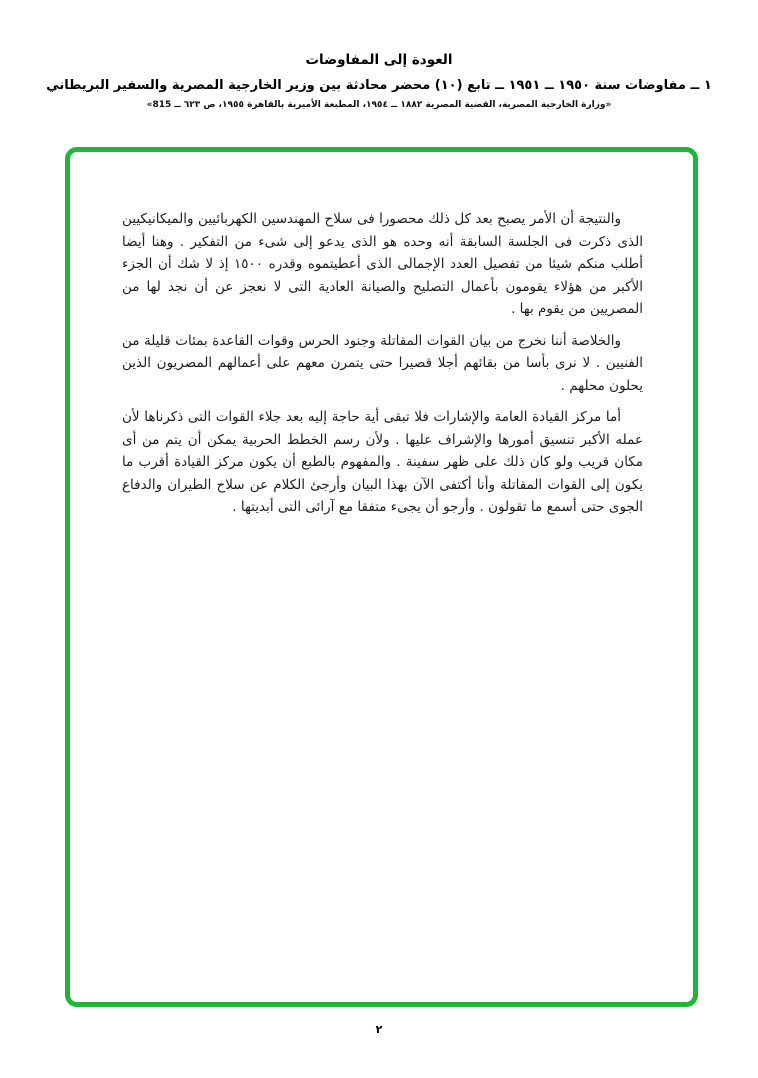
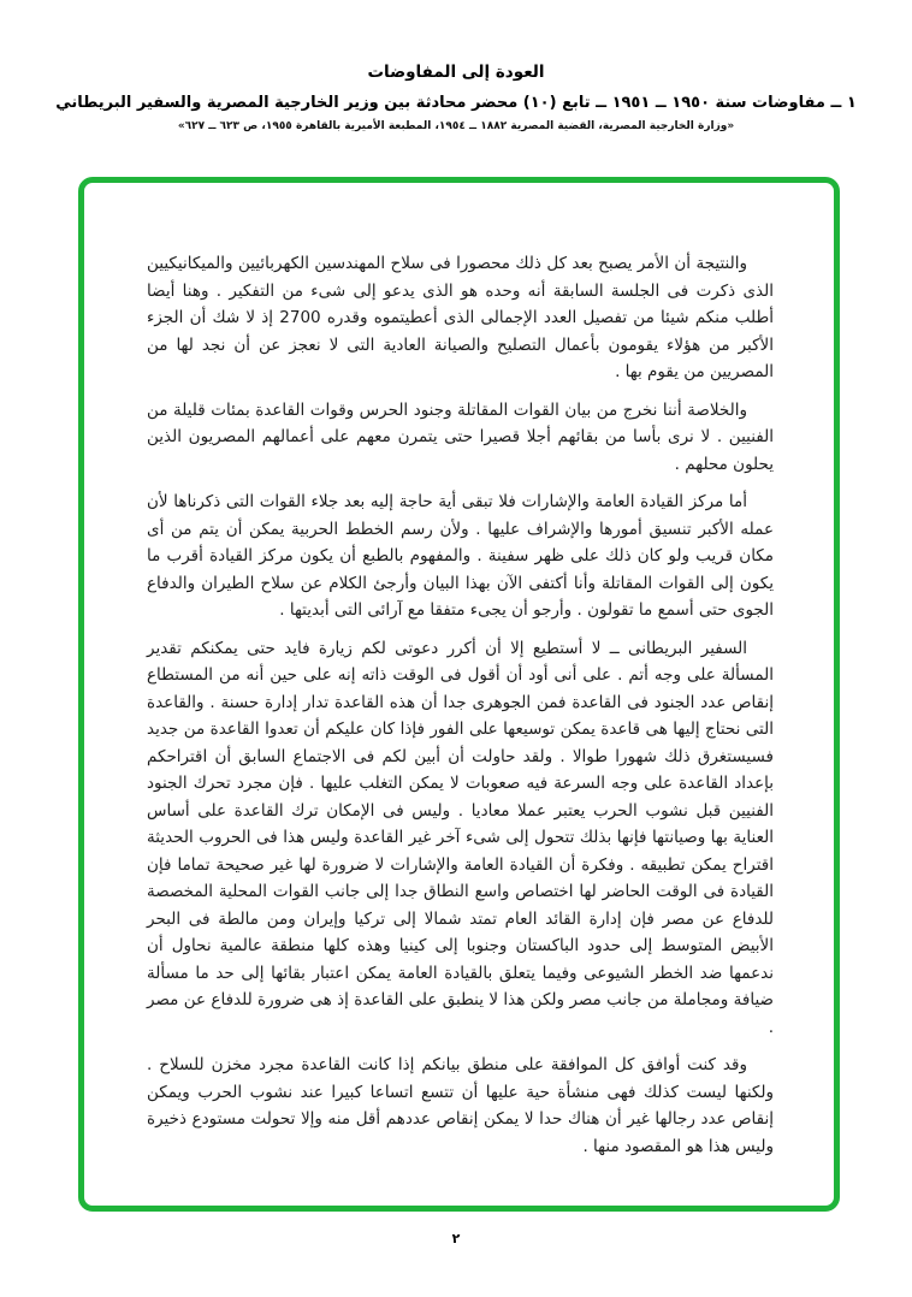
  العودة إلى المفاوضات
  ١ ــ مفاوضات سنة ١٩٥٠ ــ ١٩٥١ ــ تابع (١٠) محضر محادثة بين وزير الخارجية المصرية والسفير البريطاني
- «وزارة الخارجية المصرية، القضية المصرية ١٨٨٢ ــ ١٩٥٤، المطبعة الأميرية بالقاهرة ١٩٥٥، ص ٦٢٣ ــ 815»
+ «وزارة الخارجية المصرية، القضية المصرية ١٨٨٢ ــ ١٩٥٤، المطبعة الأميرية بالقاهرة ١٩٥٥، ص ٦٢٣ ــ ٦٢٧»
- والنتيجة أن الأمر يصبح بعد كل ذلك محصورا فى سلاح المهندسين الكهربائيين والميكانيكيين الذى ذكرت فى الجلسة السابقة أنه وحده هو الذى يدعو إلى شىء من التفكير . وهنا أيضا أطلب منكم شيئا من تفصيل العدد الإجمالى الذى أعطيتموه وقدره ١٥٠٠ إذ لا شك أن الجزء الأكبر من هؤلاء يقومون بأعمال التصليح والصيانة العادية التى لا نعجز عن أن نجد لها من المصريين من يقوم بها .
+ والنتيجة أن الأمر يصبح بعد كل ذلك محصورا فى سلاح المهندسين الكهربائيين والميكانيكيين الذى ذكرت فى الجلسة السابقة أنه وحده هو الذى يدعو إلى شىء من التفكير . وهنا أيضا أطلب منكم شيئا من تفصيل العدد الإجمالى الذى أعطيتموه وقدره 2700 إذ لا شك أن الجزء الأكبر من هؤلاء يقومون بأعمال التصليح والصيانة العادية التى لا نعجز عن أن نجد لها من المصريين من يقوم بها .
  والخلاصة أننا نخرج من بيان القوات المقاتلة وجنود الحرس وقوات القاعدة بمئات قليلة من الفنيين . لا نرى بأسا من بقائهم أجلا قصيرا حتى يتمرن معهم على أعمالهم المصريون الذين يحلون محلهم .
  أما مركز القيادة العامة والإشارات فلا تبقى أية حاجة إليه بعد جلاء القوات التى ذكرناها لأن عمله الأكبر تنسيق أمورها والإشراف عليها . ولأن رسم الخطط الحربية يمكن أن يتم من أى مكان قريب ولو كان ذلك على ظهر سفينة . والمفهوم بالطبع أن يكون مركز القيادة أقرب ما يكون إلى القوات المقاتلة وأنا أكتفى الآن بهذا البيان وأرجئ الكلام عن سلاح الطيران والدفاع الجوى حتى أسمع ما تقولون . وأرجو أن يجىء متفقا مع آرائى التى أبديتها .
+ السفير البريطانى ــ لا أستطيع إلا أن أكرر دعوتى لكم زيارة فايد حتى يمكنكم تقدير المسألة على وجه أتم . على أنى أود أن أقول فى الوقت ذاته إنه على حين أنه من المستطاع إنقاص عدد الجنود فى القاعدة فمن الجوهرى جدا أن هذه القاعدة تدار إدارة حسنة . والقاعدة التى نحتاج إليها هى قاعدة يمكن توسيعها على الفور فإذا كان عليكم أن تعدوا القاعدة من جديد فسيستغرق ذلك شهورا طوالا . ولقد حاولت أن أبين لكم فى الاجتماع السابق أن اقتراحكم بإعداد القاعدة على وجه السرعة فيه صعوبات لا يمكن التغلب عليها . فإن مجرد تحرك الجنود الفنيين قبل نشوب الحرب يعتبر عملا معاديا . وليس فى الإمكان ترك القاعدة على أساس العناية بها وصيانتها فإنها بذلك تتحول إلى شىء آخر غير القاعدة وليس هذا فى الحروب الحديثة اقتراح يمكن تطبيقه . وفكرة أن القيادة العامة والإشارات لا ضرورة لها غير صحيحة تماما فإن القيادة فى الوقت الحاضر لها اختصاص واسع النطاق جدا إلى جانب القوات المحلية المخصصة للدفاع عن مصر فإن إدارة القائد العام تمتد شمالا إلى تركيا وإيران ومن مالطة فى البحر الأبيض المتوسط إلى حدود الباكستان وجنوبا إلى كينيا وهذه كلها منطقة عالمية نحاول أن ندعمها ضد الخطر الشيوعى وفيما يتعلق بالقيادة العامة يمكن اعتبار بقائها إلى حد ما مسألة ضيافة ومجاملة من جانب مصر ولكن هذا لا ينطبق على القاعدة إذ هى ضرورة للدفاع عن مصر .
+ وقد كنت أوافق كل الموافقة على منطق بيانكم إذا كانت القاعدة مجرد مخزن للسلاح . ولكنها ليست كذلك فهى منشأة حية عليها أن تتسع اتساعا كبيرا عند نشوب الحرب ويمكن إنقاص عدد رجالها غير أن هناك حدا لا يمكن إنقاص عددهم أقل منه وإلا تحولت مستودع ذخيرة وليس هذا هو المقصود منها .
  ٢
